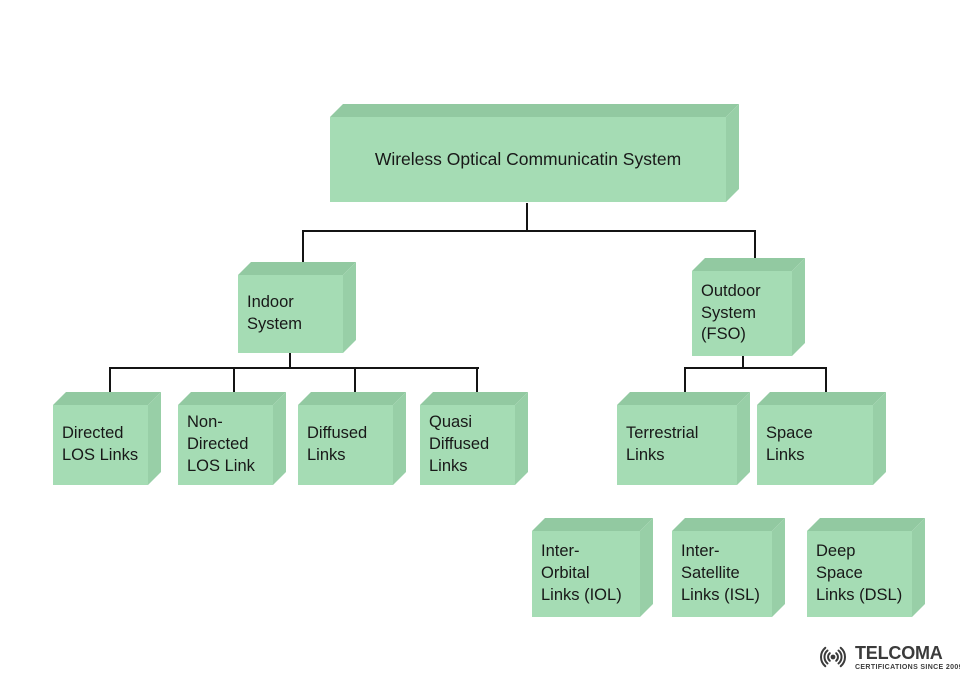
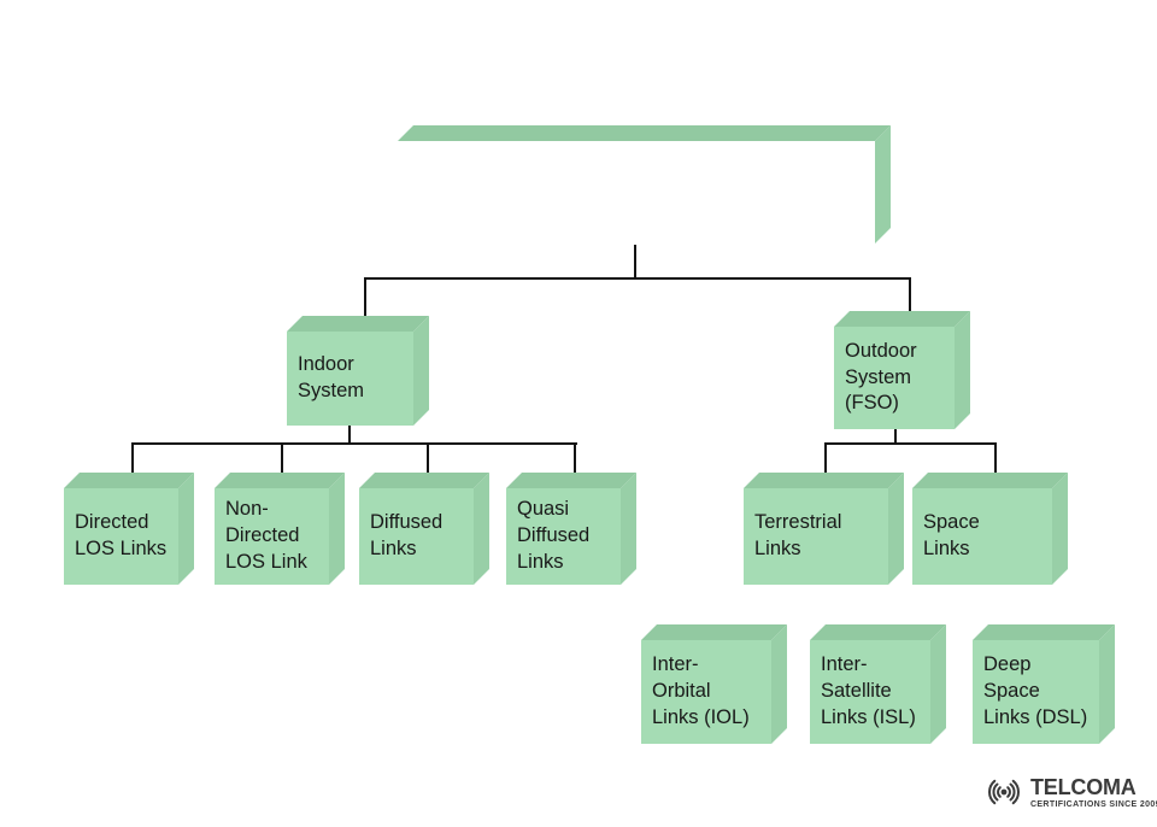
- Wireless Optical Communicatin System
  Indoor
  System
  Outdoor
  System
  (FSO)
  Directed
  LOS Links
  Non-
  Directed
  LOS Link
  Diffused
  Links
  Quasi
  Diffused
  Links
  Terrestrial
  Links
  Space
  Links
  Inter-
  Orbital
  Links (IOL)
  Inter-
  Satellite
  Links (ISL)
  Deep
  Space
  Links (DSL)
  TELCOMA
